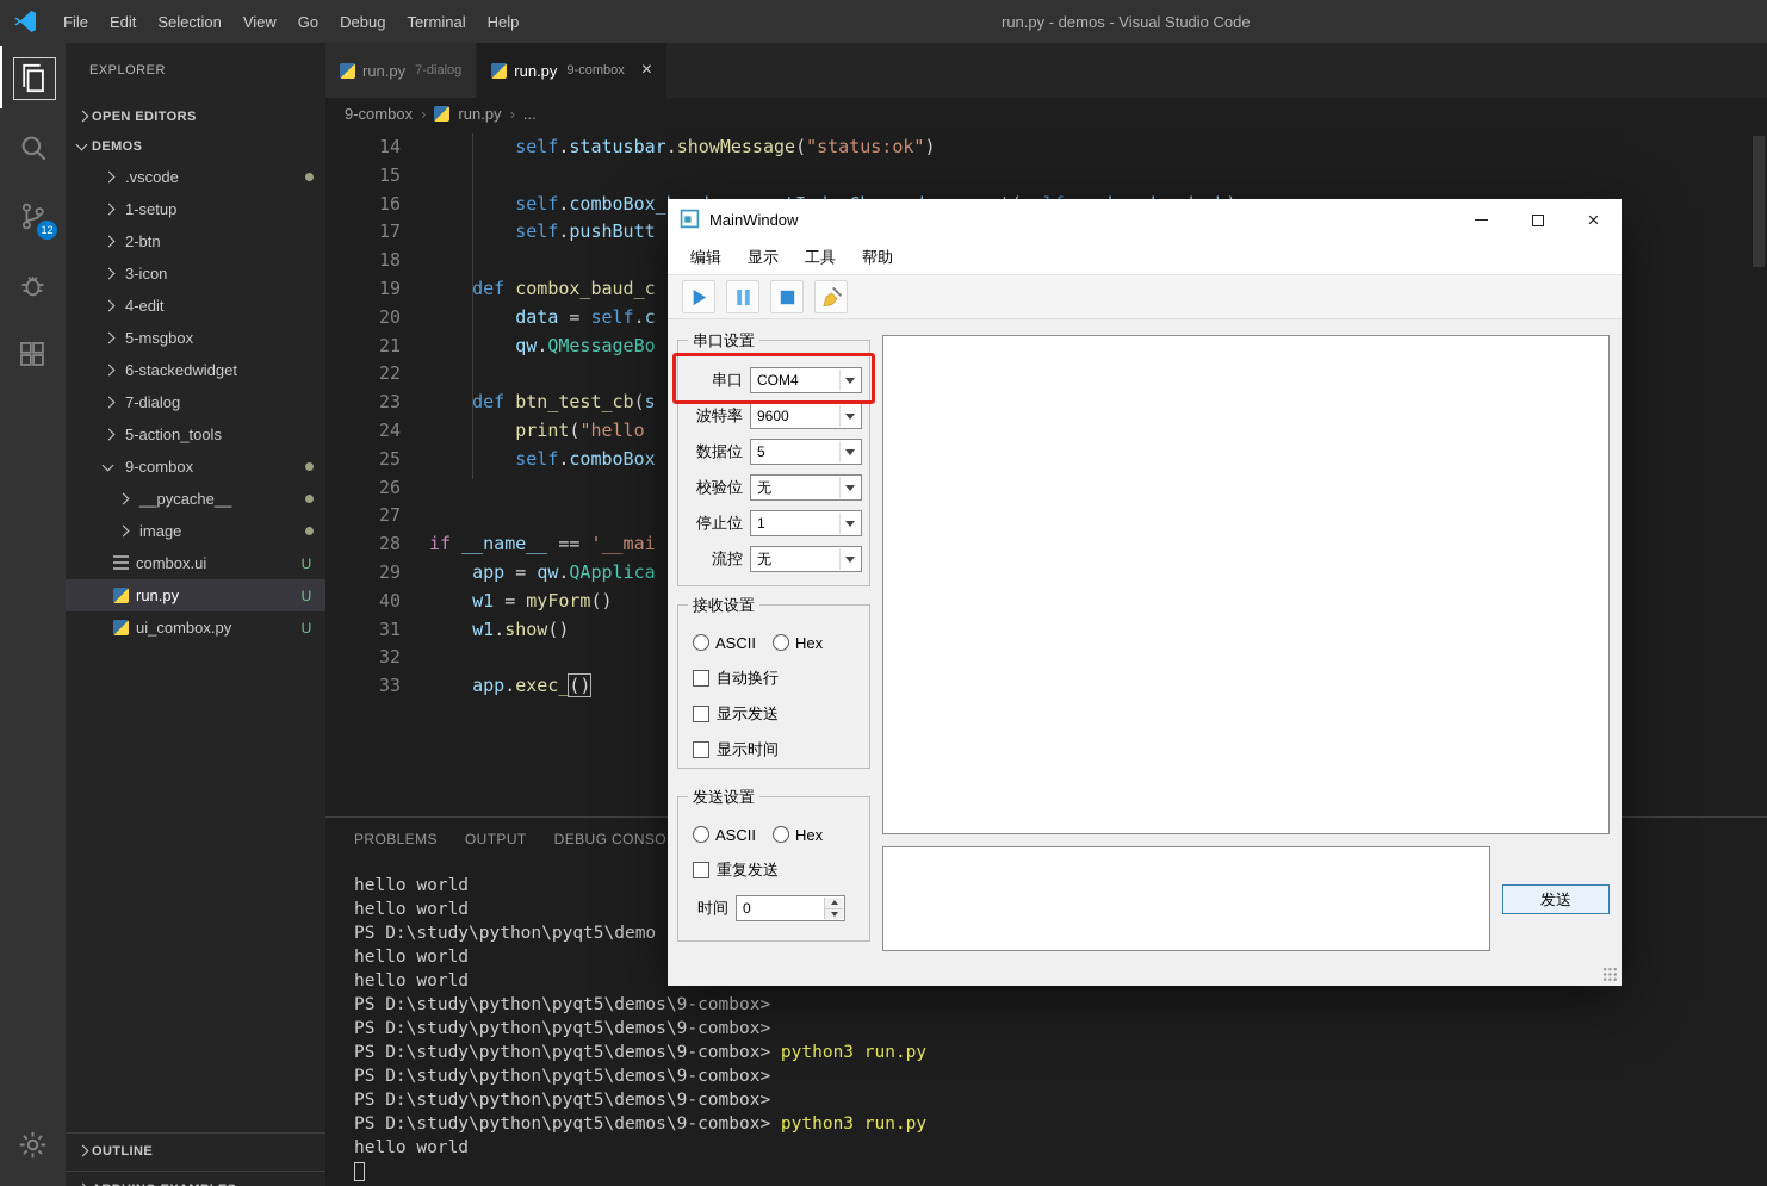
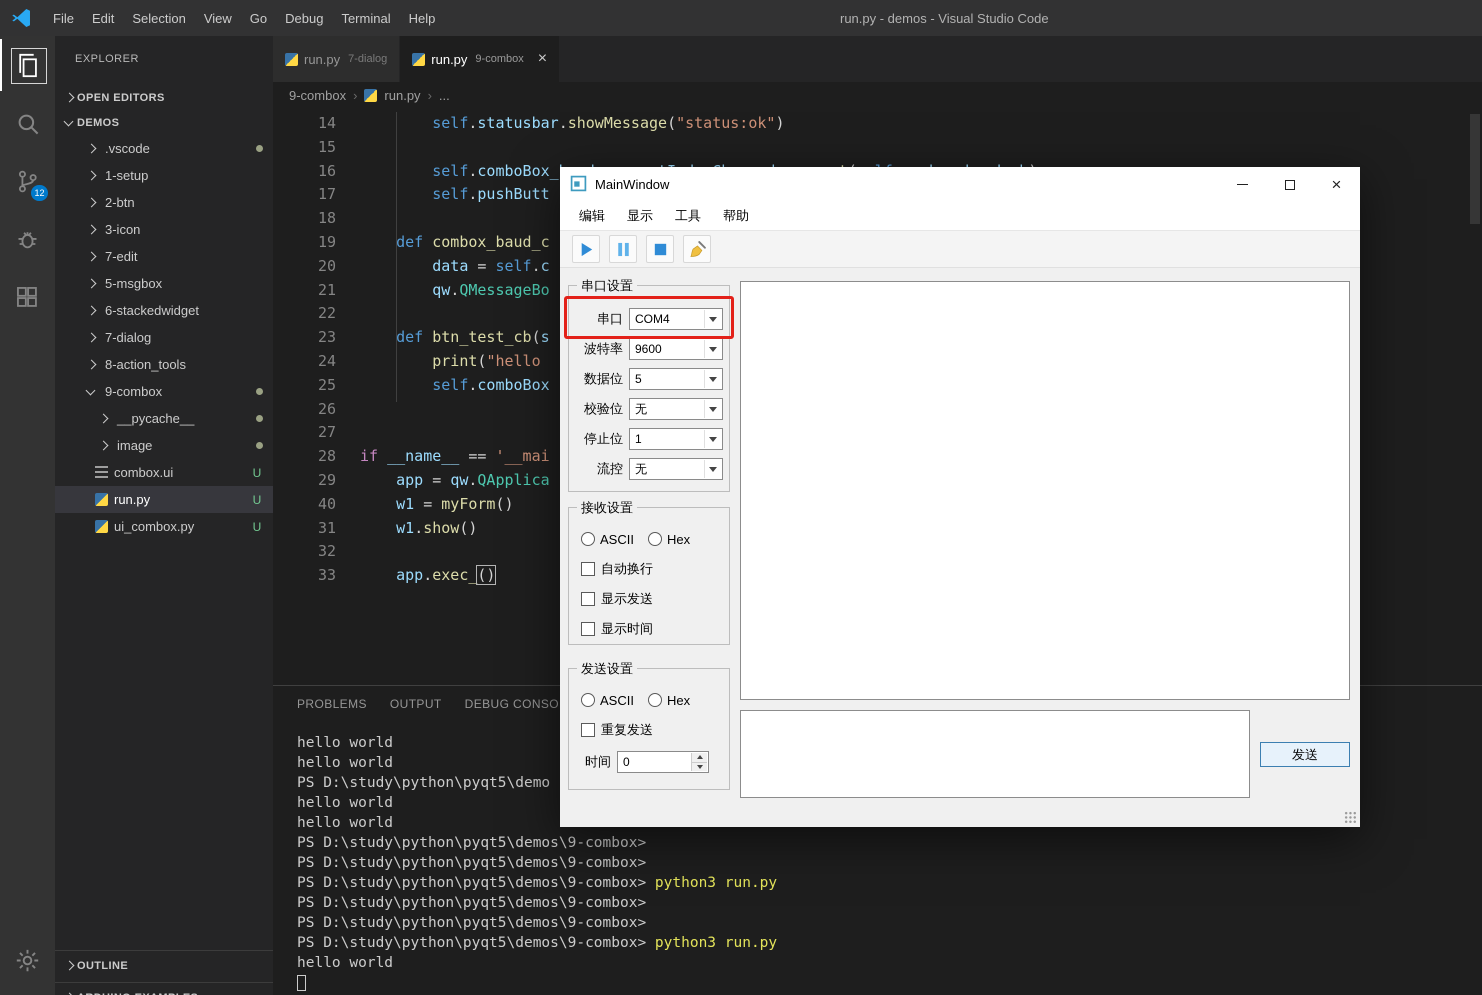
  File
  Edit
  Selection
  View
  Go
  Debug
  Terminal
  Help
  run.py - demos - Visual Studio Code
  12
  EXPLORER
  OPEN EDITORS
  DEMOS
  .vscode
  1-setup
  2-btn
  3-icon
- 4-edit
+ 7-edit
  5-msgbox
  6-stackedwidget
  7-dialog
- 5-action_tools
+ 8-action_tools
  9-combox
  __pycache__
  image
  combox.ui
  U
  run.py
  U
  ui_combox.py
  U
  OUTLINE
  run.py
  7-dialog
  run.py
  9-combox
  ×
  9-combox
  ›
  run.py
  ›
  ...
  14
  self.statusbar.showMessage("status:ok")
  15
  16
  17
  self.pushButt
  18
  19
  def combox_baud_c
  20
  data = self.c
  21
  qw.QMessageBo
  22
  23
  def btn_test_cb(s
  24
  print("hello
  25
  self.comboBox
  26
  27
  28
  if __name__ == '__mai
  29
  app = qw.QApplica
  40
  w1 = myForm()
  31
  w1.show()
  32
  33
  app.exec_()
  PROBLEMS
  OUTPUT
  DEBUG CONSO
  hello world
  hello world
  PS D:\study\python\pyqt5\demo
  hello world
  hello world
  PS D:\study\python\pyqt5\demos\9-combox>
  PS D:\study\python\pyqt5\demos\9-combox>
  PS D:\study\python\pyqt5\demos\9-combox> python3 run.py
  PS D:\study\python\pyqt5\demos\9-combox>
  PS D:\study\python\pyqt5\demos\9-combox>
  PS D:\study\python\pyqt5\demos\9-combox> python3 run.py
  hello world
  MainWindow
  ×
  编辑
  显示
  工具
  帮助
  串口设置
  串口
  COM4
  波特率
  9600
  数据位
  5
  校验位
  无
  停止位
  1
  流控
  无
  接收设置
  ASCII
  Hex
  自动换行
  显示发送
  显示时间
  发送设置
  ASCII
  Hex
  重复发送
  时间
  0
  发送
